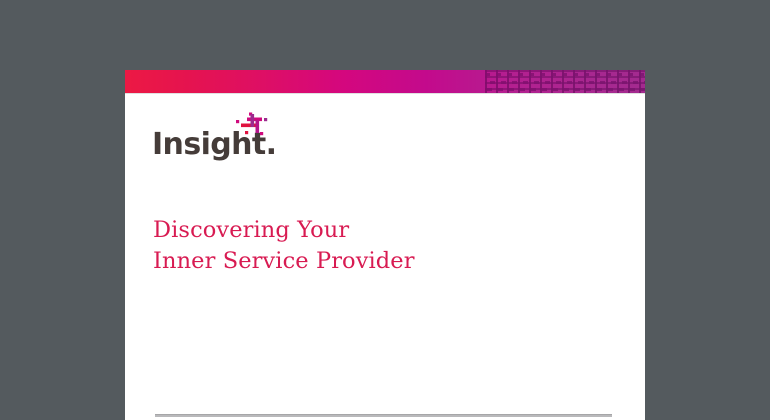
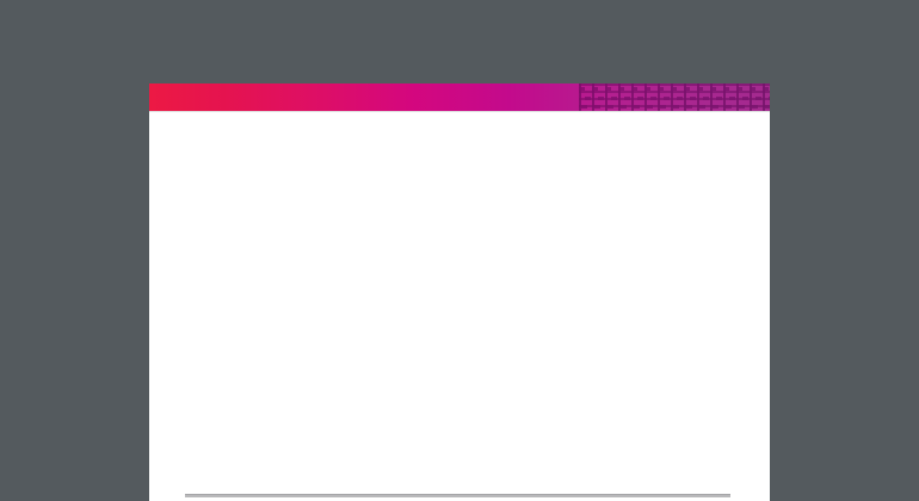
- Insight.
- Discovering Your
- Inner Service Provider
